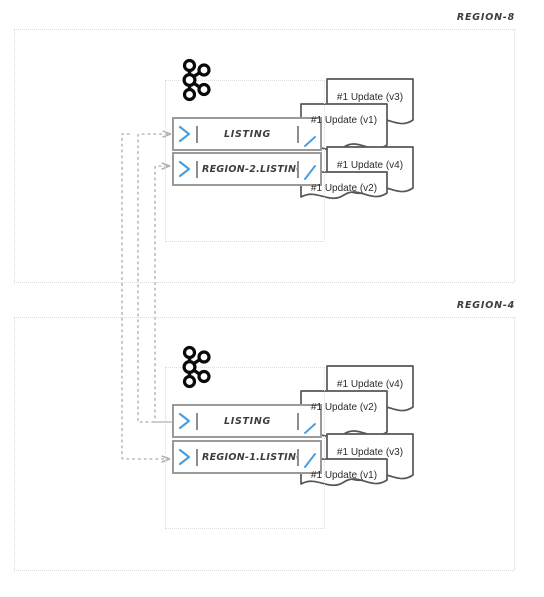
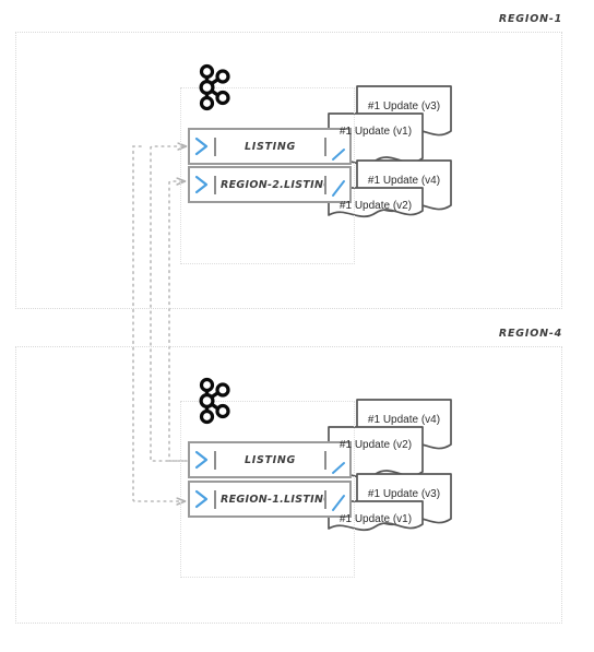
- REGION-8
+ REGION-1
  LISTING
  #1 Update (v3)
  #1 Update (v1)
  REGION-2.LISTIN
  #1 Update (v4)
  #1 Update (v2)
  REGION-4
  LISTING
  #1 Update (v4)
  #1 Update (v2)
  REGION-1.LISTIN
  #1 Update (v3)
  #1 Update (v1)
